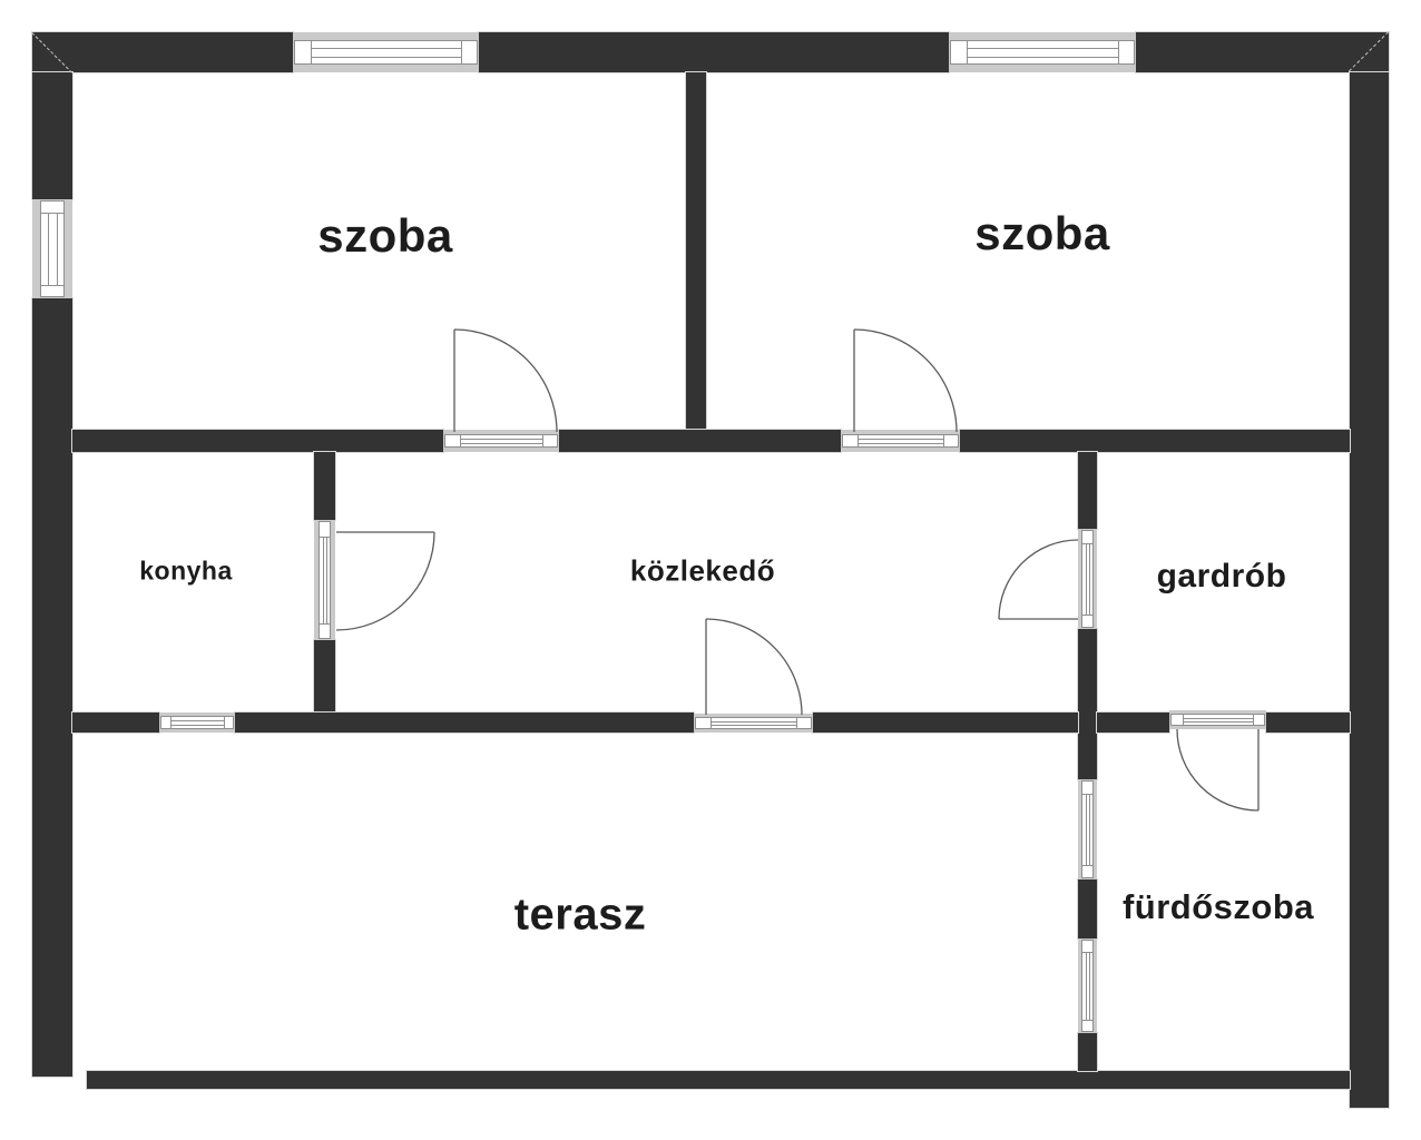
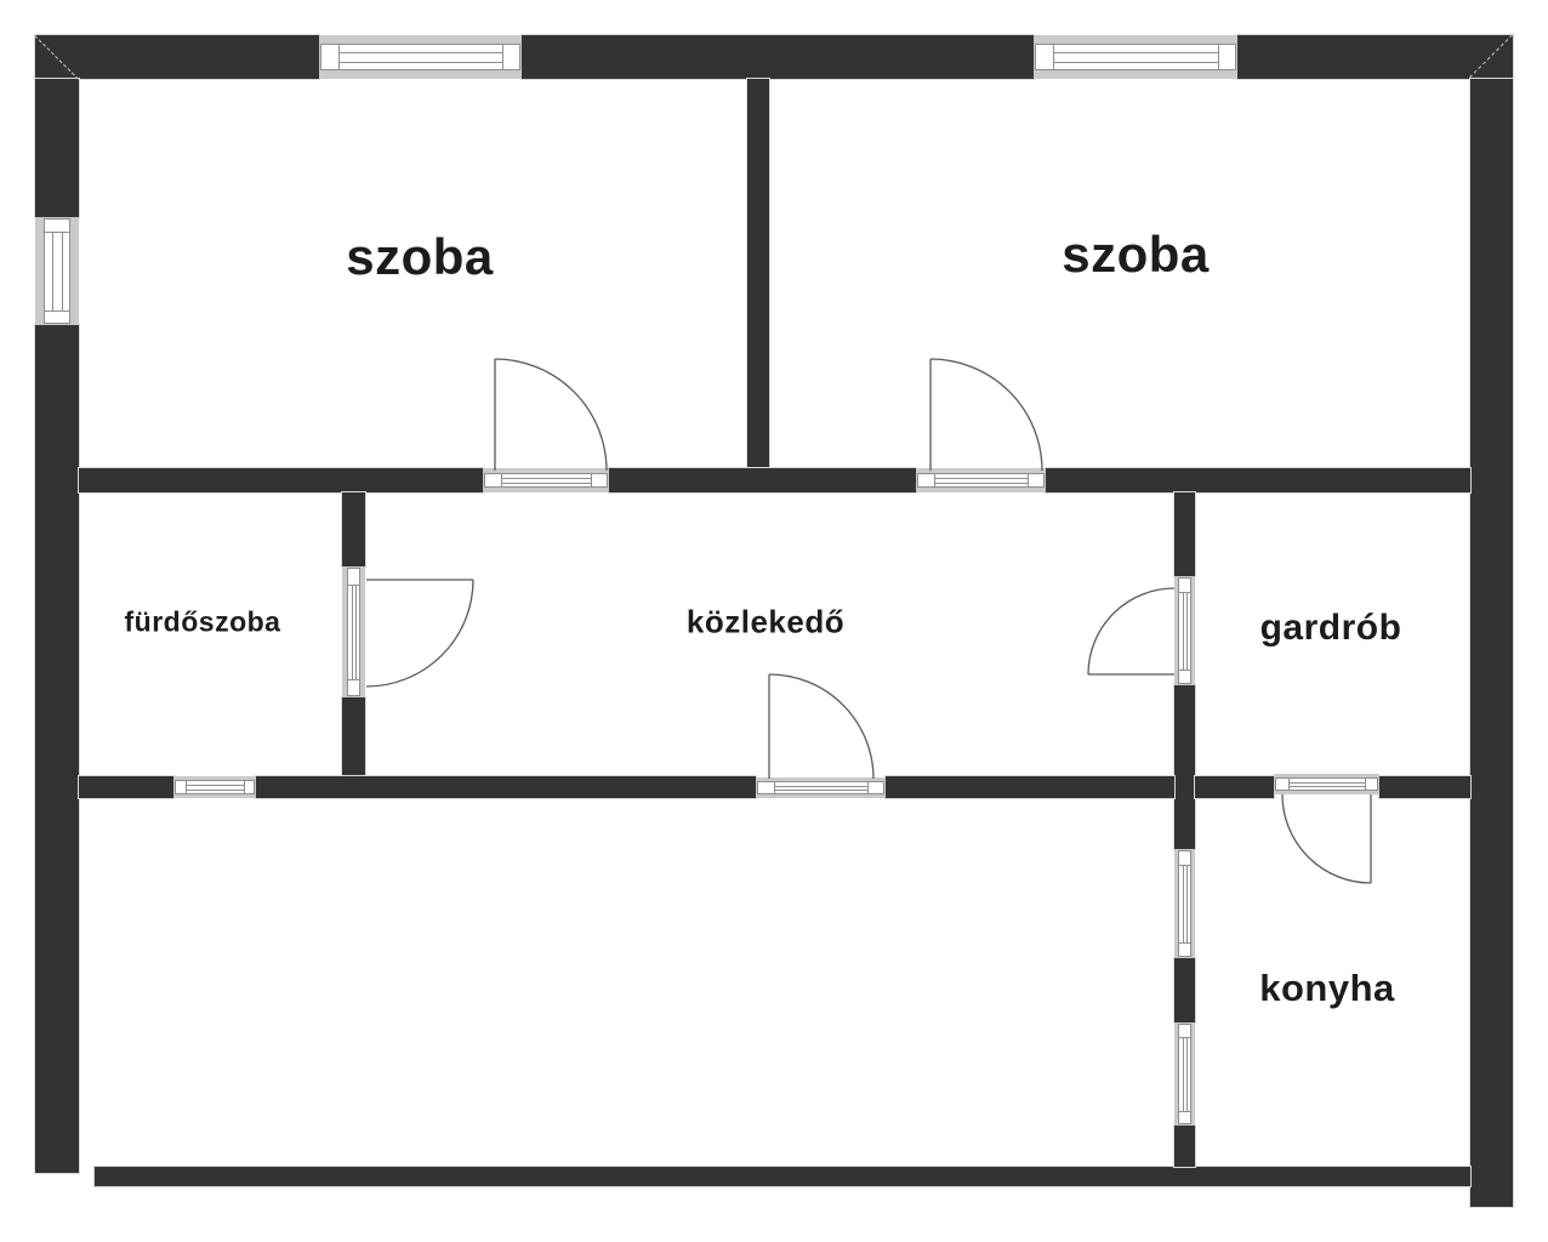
  szoba
  szoba
- konyha
+ fürdőszoba
  közlekedő
  gardrób
- terasz
- fürdőszoba
+ konyha
